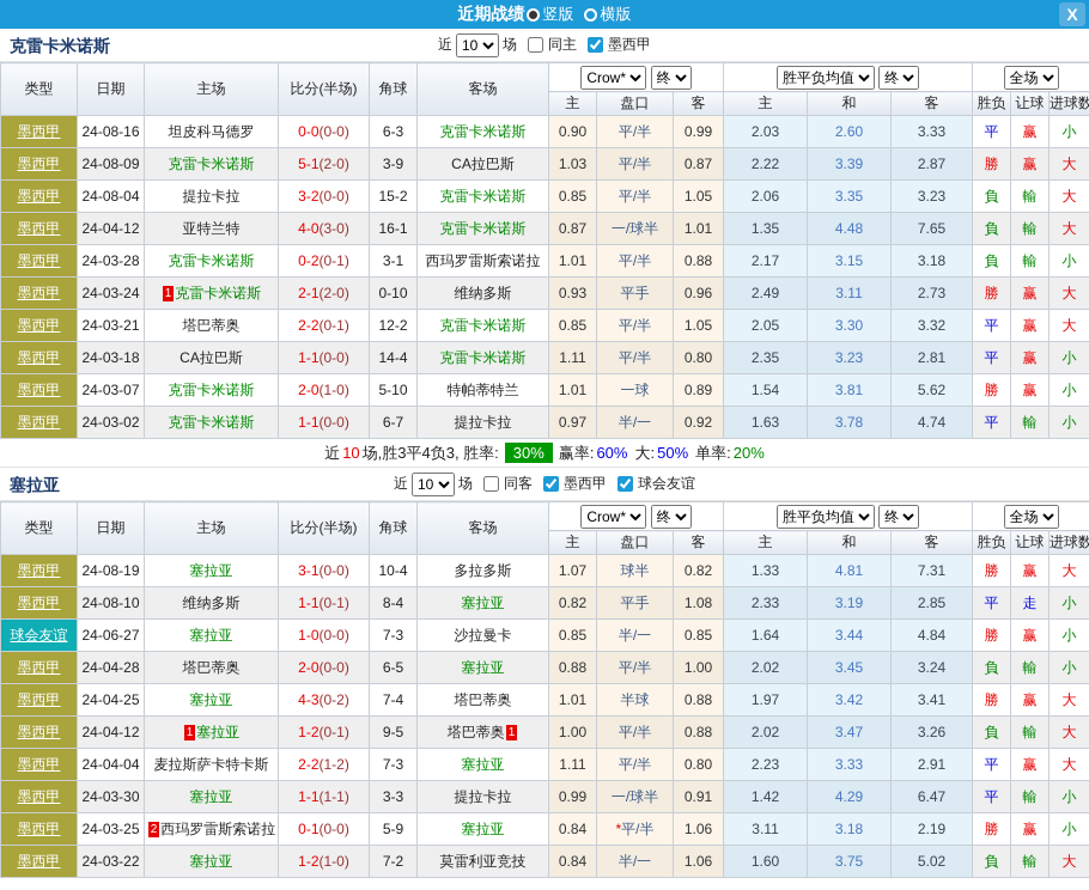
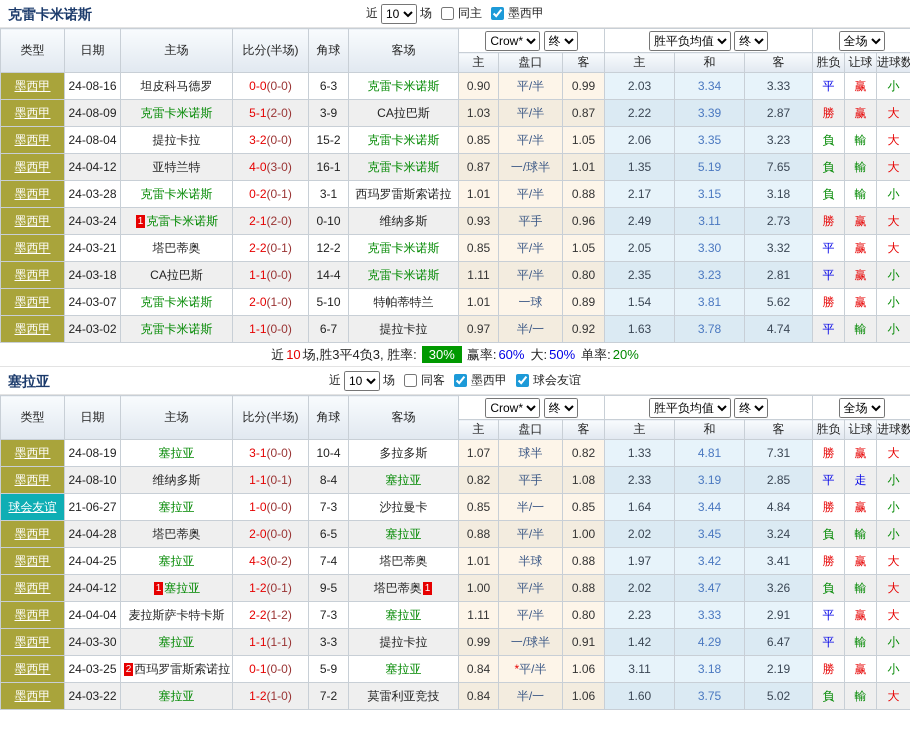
- 近期战绩
- 竖版
- 横版
- X
  克雷卡米诺斯
  近
  10
  场
  同主
  墨西甲
  类型	日期	主场	比分(半场)	角球	客场	Crow* 终	胜平负均值 终	全场
  主	盘口	客	主	和	客	胜负	让球	进球数
- 墨西甲	24-08-16	坦皮科马德罗	0-0(0-0)	6-3	克雷卡米诺斯	0.90	平/半	0.99	2.03	2.60	3.33	平	赢	小
+ 墨西甲	24-08-16	坦皮科马德罗	0-0(0-0)	6-3	克雷卡米诺斯	0.90	平/半	0.99	2.03	3.34	3.33	平	赢	小
  墨西甲	24-08-09	克雷卡米诺斯	5-1(2-0)	3-9	CA拉巴斯	1.03	平/半	0.87	2.22	3.39	2.87	勝	赢	大
  墨西甲	24-08-04	提拉卡拉	3-2(0-0)	15-2	克雷卡米诺斯	0.85	平/半	1.05	2.06	3.35	3.23	負	輸	大
- 墨西甲	24-04-12	亚特兰特	4-0(3-0)	16-1	克雷卡米诺斯	0.87	一/球半	1.01	1.35	4.48	7.65	負	輸	大
+ 墨西甲	24-04-12	亚特兰特	4-0(3-0)	16-1	克雷卡米诺斯	0.87	一/球半	1.01	1.35	5.19	7.65	負	輸	大
  墨西甲	24-03-28	克雷卡米诺斯	0-2(0-1)	3-1	西玛罗雷斯索诺拉	1.01	平/半	0.88	2.17	3.15	3.18	負	輸	小
  墨西甲	24-03-24	1 克雷卡米诺斯	2-1(2-0)	0-10	维纳多斯	0.93	平手	0.96	2.49	3.11	2.73	勝	赢	大
  墨西甲	24-03-21	塔巴蒂奥	2-2(0-1)	12-2	克雷卡米诺斯	0.85	平/半	1.05	2.05	3.30	3.32	平	赢	大
  墨西甲	24-03-18	CA拉巴斯	1-1(0-0)	14-4	克雷卡米诺斯	1.11	平/半	0.80	2.35	3.23	2.81	平	赢	小
  墨西甲	24-03-07	克雷卡米诺斯	2-0(1-0)	5-10	特帕蒂特兰	1.01	一球	0.89	1.54	3.81	5.62	勝	赢	小
  墨西甲	24-03-02	克雷卡米诺斯	1-1(0-0)	6-7	提拉卡拉	0.97	半/一	0.92	1.63	3.78	4.74	平	輸	小
  近
  10
  场,胜3平4负3, 胜率:
  30%
  赢率:
  60%
  大:
  50%
  单率:
  20%
  塞拉亚
  近
  10
  场
  同客
  墨西甲
  球会友谊
  类型	日期	主场	比分(半场)	角球	客场	Crow* 终	胜平负均值 终	全场
  主	盘口	客	主	和	客	胜负	让球	进球数
  墨西甲	24-08-19	塞拉亚	3-1(0-0)	10-4	多拉多斯	1.07	球半	0.82	1.33	4.81	7.31	勝	赢	大
  墨西甲	24-08-10	维纳多斯	1-1(0-1)	8-4	塞拉亚	0.82	平手	1.08	2.33	3.19	2.85	平	走	小
- 球会友谊	24-06-27	塞拉亚	1-0(0-0)	7-3	沙拉曼卡	0.85	半/一	0.85	1.64	3.44	4.84	勝	赢	小
+ 球会友谊	21-06-27	塞拉亚	1-0(0-0)	7-3	沙拉曼卡	0.85	半/一	0.85	1.64	3.44	4.84	勝	赢	小
  墨西甲	24-04-28	塔巴蒂奥	2-0(0-0)	6-5	塞拉亚	0.88	平/半	1.00	2.02	3.45	3.24	負	輸	小
  墨西甲	24-04-25	塞拉亚	4-3(0-2)	7-4	塔巴蒂奥	1.01	半球	0.88	1.97	3.42	3.41	勝	赢	大
  墨西甲	24-04-12	1 塞拉亚	1-2(0-1)	9-5	塔巴蒂奥 1	1.00	平/半	0.88	2.02	3.47	3.26	負	輸	大
  墨西甲	24-04-04	麦拉斯萨卡特卡斯	2-2(1-2)	7-3	塞拉亚	1.11	平/半	0.80	2.23	3.33	2.91	平	赢	大
  墨西甲	24-03-30	塞拉亚	1-1(1-1)	3-3	提拉卡拉	0.99	一/球半	0.91	1.42	4.29	6.47	平	輸	小
  墨西甲	24-03-25	2 西玛罗雷斯索诺拉	0-1(0-0)	5-9	塞拉亚	0.84	*平/半	1.06	3.11	3.18	2.19	勝	赢	小
  墨西甲	24-03-22	塞拉亚	1-2(1-0)	7-2	莫雷利亚竞技	0.84	半/一	1.06	1.60	3.75	5.02	負	輸	大
